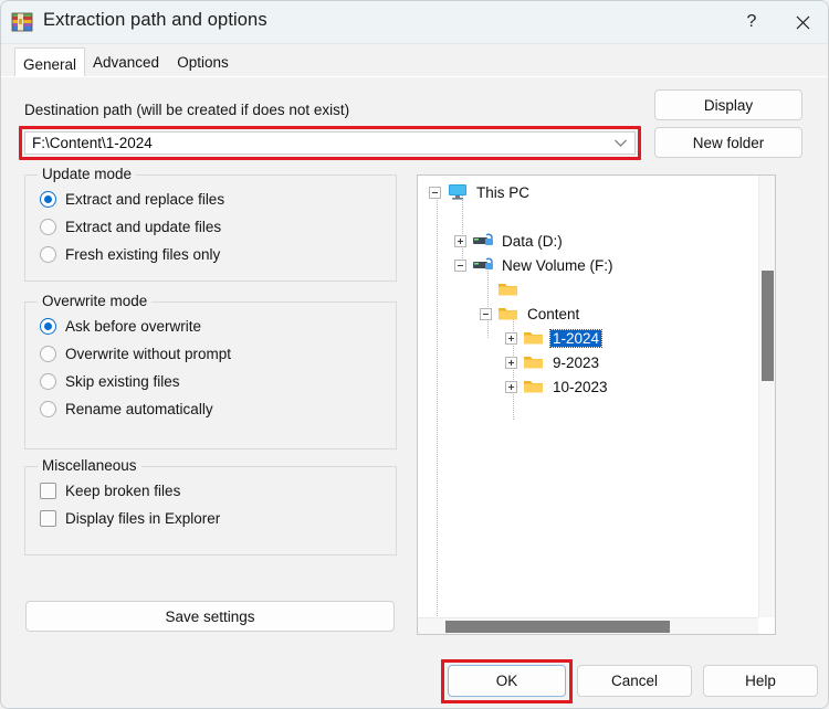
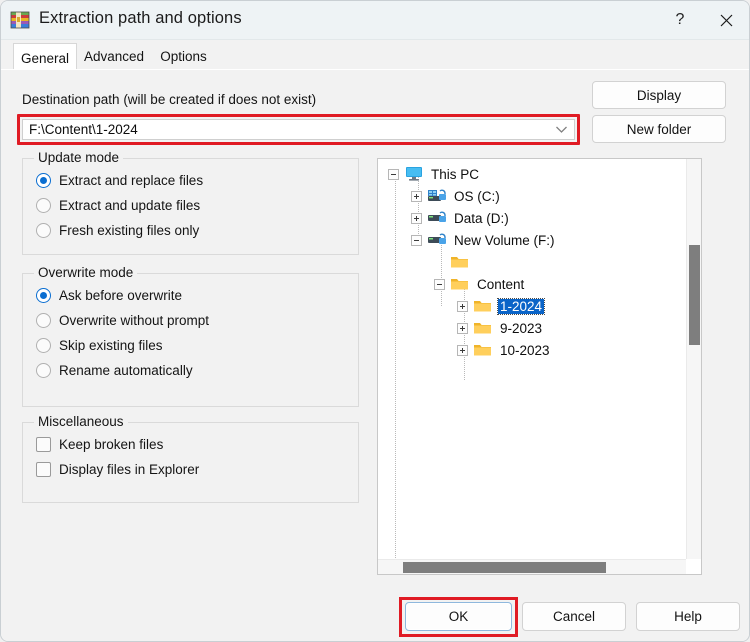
  Extraction path and options
  ?
  General
  Advanced
  Options
  Destination path (will be created if does not exist)
  F:\Content\1-2024
  Display
  New folder
  Update mode
  Extract and replace files
  Extract and update files
  Fresh existing files only
  Overwrite mode
  Ask before overwrite
  Overwrite without prompt
  Skip existing files
  Rename automatically
  Miscellaneous
  Keep broken files
  Display files in Explorer
- Save settings
  This PC
+ OS (C:)
  Data (D:)
  New Volume (F:)
  Content
  1-2024
  9-2023
  10-2023
  OK
  Cancel
  Help
